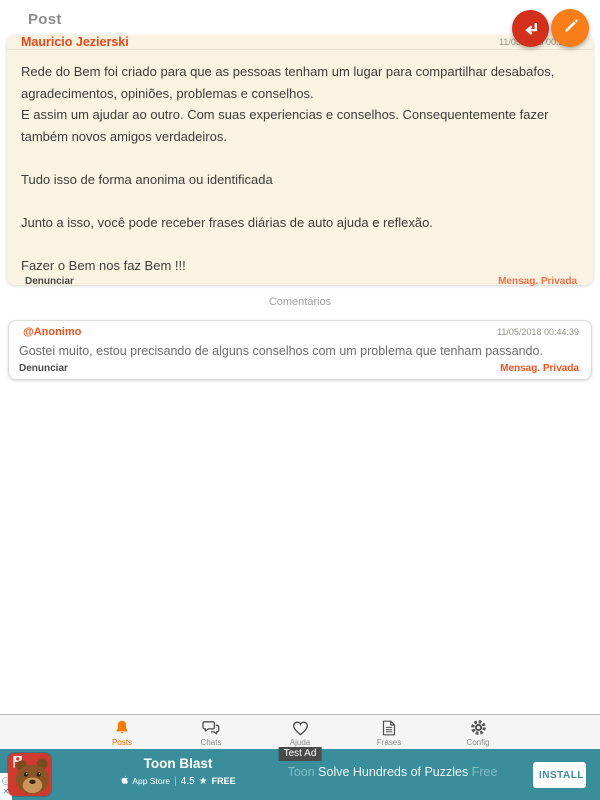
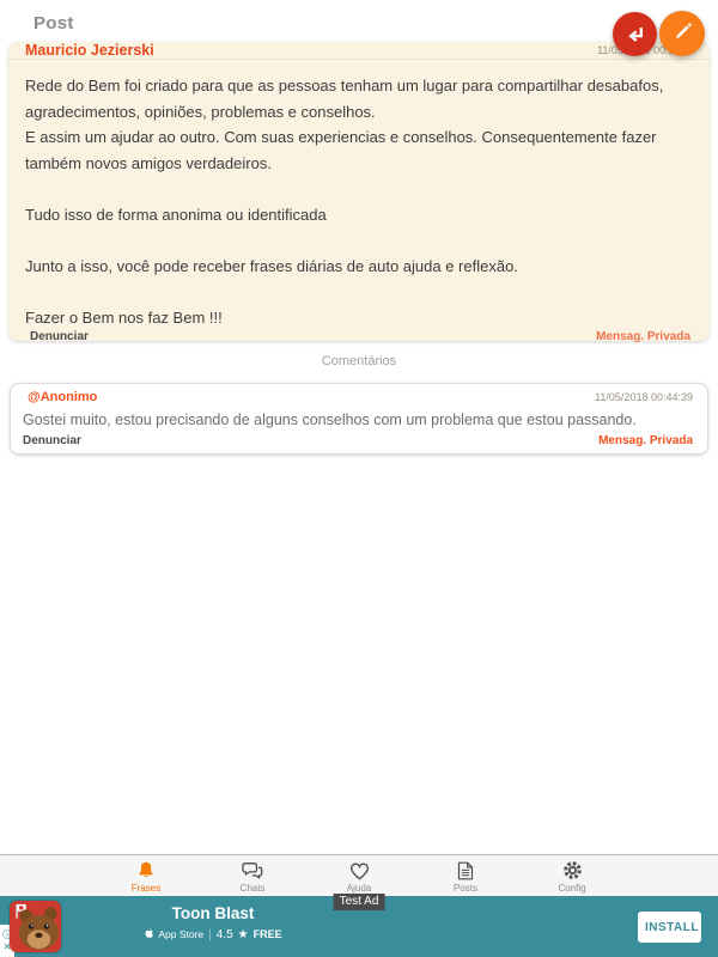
  Post
  Mauricio Jezierski
  Rede do Bem foi criado para que as pessoas tenham um lugar para compartilhar desabafos, agradecimentos, opiniões, problemas e conselhos.
  E assim um ajudar ao outro. Com suas experiencias e conselhos. Consequentemente fazer também novos amigos verdadeiros.
  Tudo isso de forma anonima ou identificada
  Junto a isso, você pode receber frases diárias de auto ajuda e reflexão.
  Fazer o Bem nos faz Bem !!!
  Denunciar
  Mensag. Privada
  Comentários
  @Anonimo
  11/05/2018 00:44:39
- Gostei muito, estou precisando de alguns conselhos com um problema que tenham passando.
+ Gostei muito, estou precisando de alguns conselhos com um problema que estou passando.
  Denunciar
  Mensag. Privada
- Posts
+ Frases
  Chats
  Ajuda
- Frases
+ Posts
  Config
  Test Ad
  ⓘ
  ✕
  Toon Blast
  App Store
  |
  4.5
  ★
  FREE
- Toon Solve Hundreds of Puzzles Free
  INSTALL
